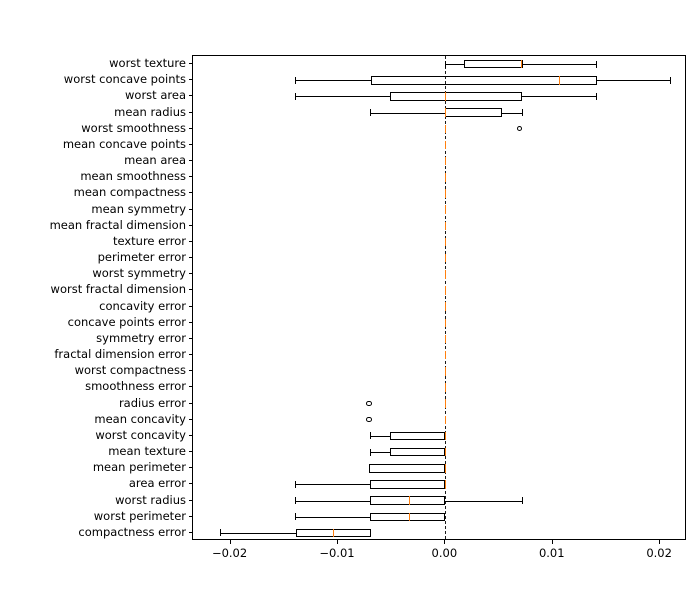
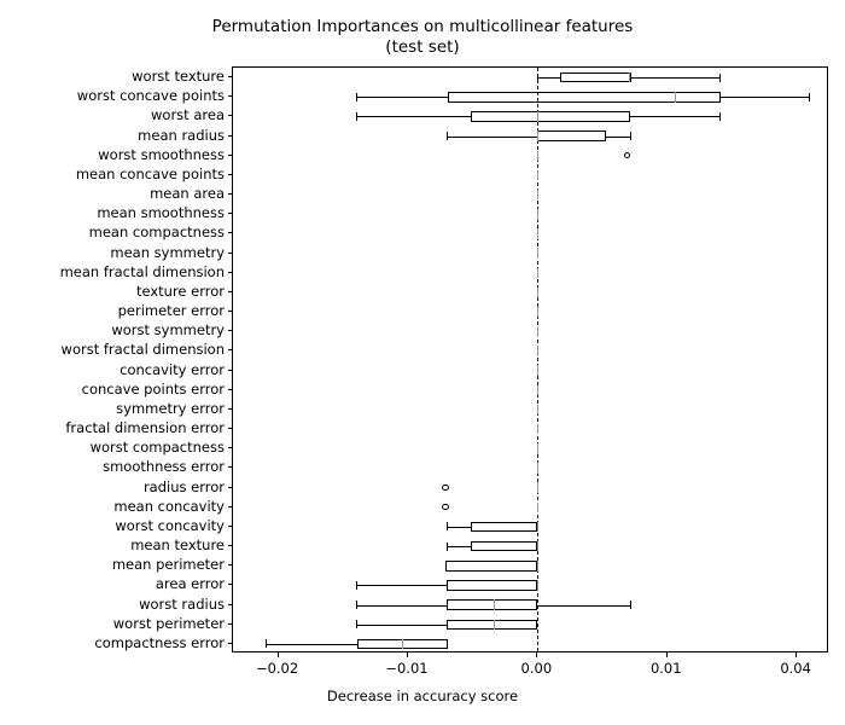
+ Permutation Importances on multicollinear features
+ (test set)
  worst texture
  worst concave points
  worst area
  mean radius
  worst smoothness
  mean concave points
  mean area
  mean smoothness
  mean compactness
  mean symmetry
  mean fractal dimension
  texture error
  perimeter error
  worst symmetry
  worst fractal dimension
  concavity error
  concave points error
  symmetry error
  fractal dimension error
  worst compactness
  smoothness error
  radius error
  mean concavity
  worst concavity
  mean texture
  mean perimeter
  area error
  worst radius
  worst perimeter
  compactness error
  −0.02
  −0.01
  0.00
  0.01
- 0.02
+ 0.04
+ Decrease in accuracy score
